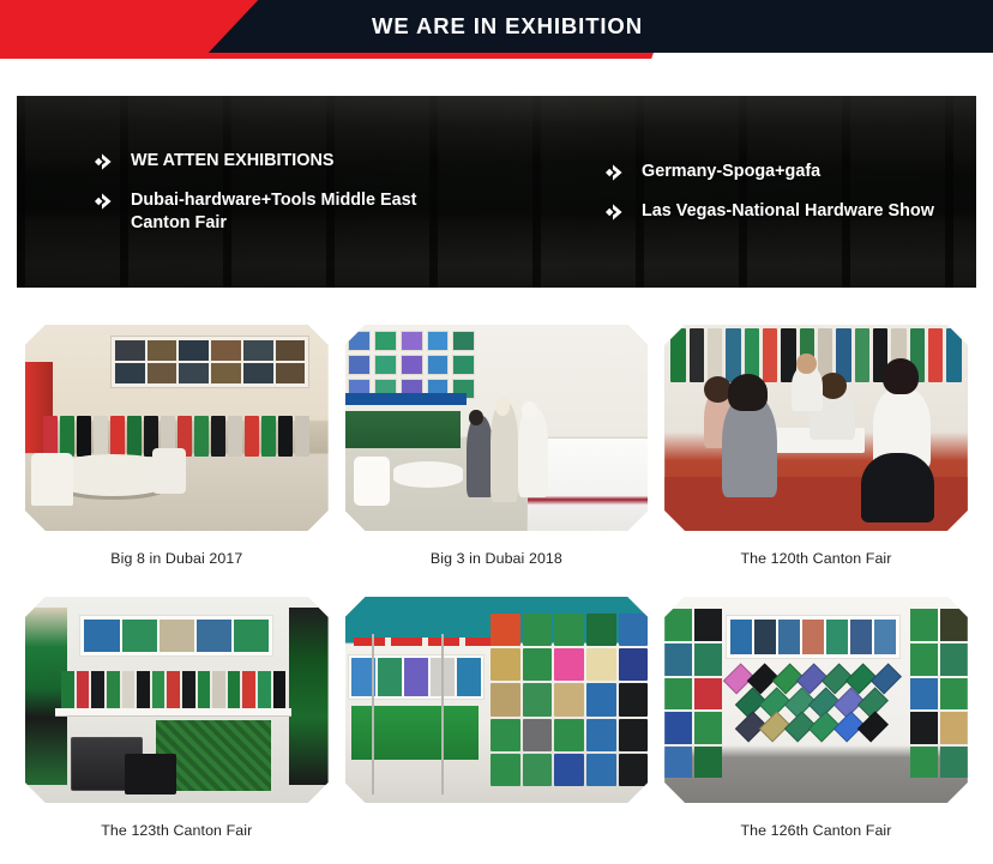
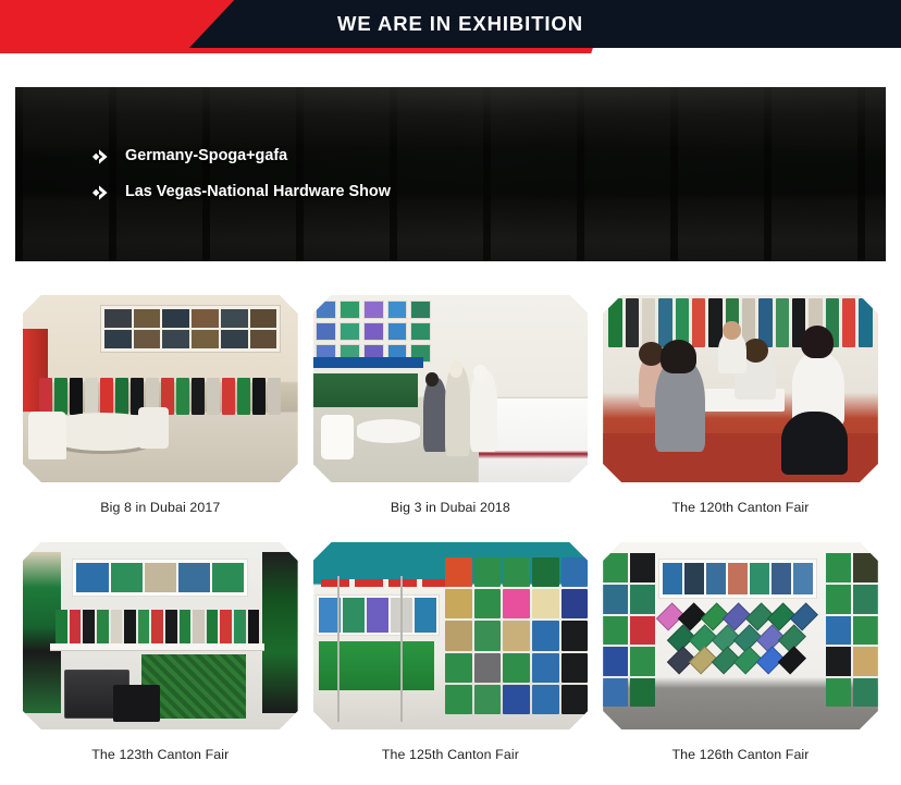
  WE ARE IN EXHIBITION
- WE ATTEN EXHIBITIONS
- Dubai-hardware+Tools Middle East
- Canton Fair
  Germany-Spoga+gafa
  Las Vegas-National Hardware Show
  Big 8 in Dubai 2017
  Big 3 in Dubai 2018
  The 120th Canton Fair
  The 123th Canton Fair
+ The 125th Canton Fair
  The 126th Canton Fair
